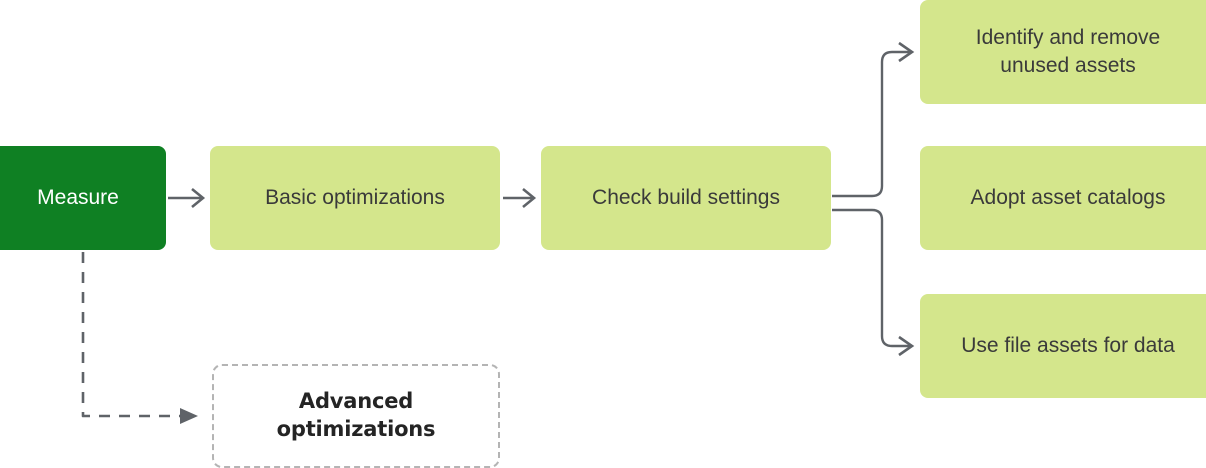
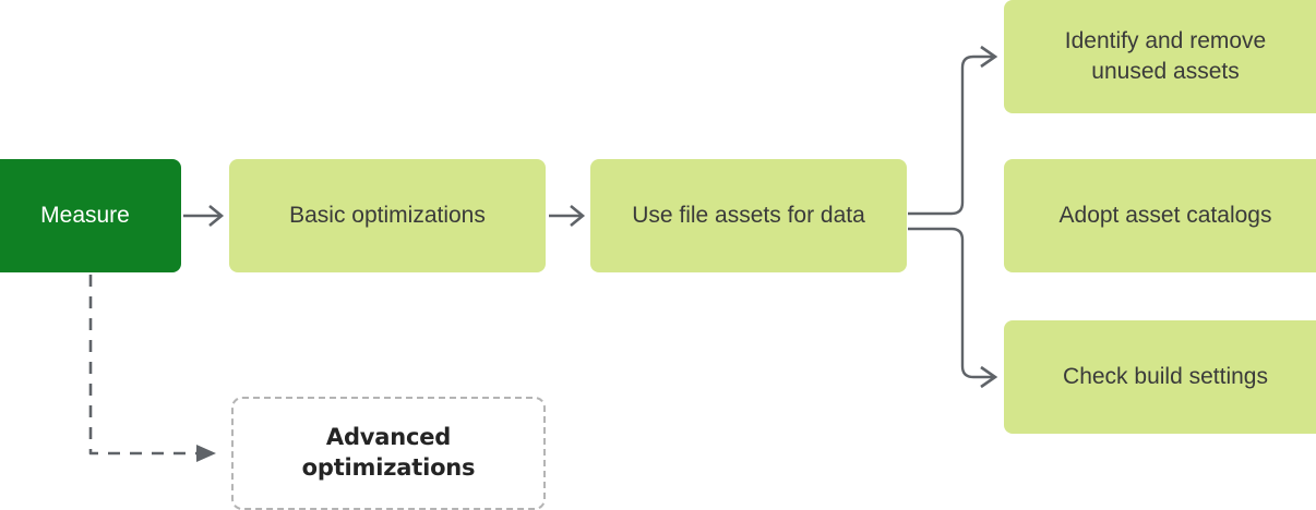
  Measure
  Basic optimizations
- Check build settings
+ Use file assets for data
  Identify and remove
  unused assets
  Adopt asset catalogs
- Use file assets for data
+ Check build settings
  Advanced optimizations
